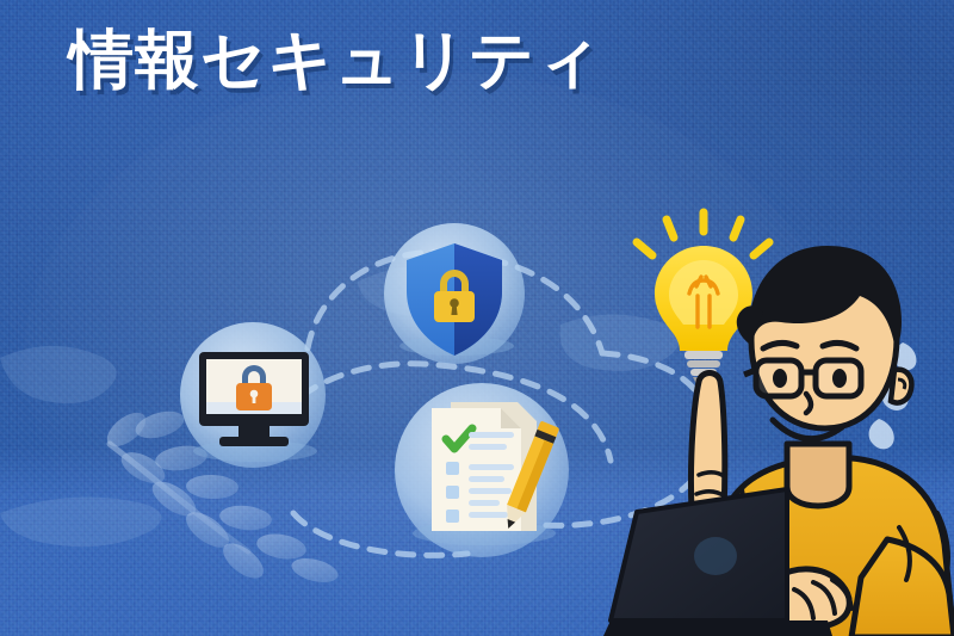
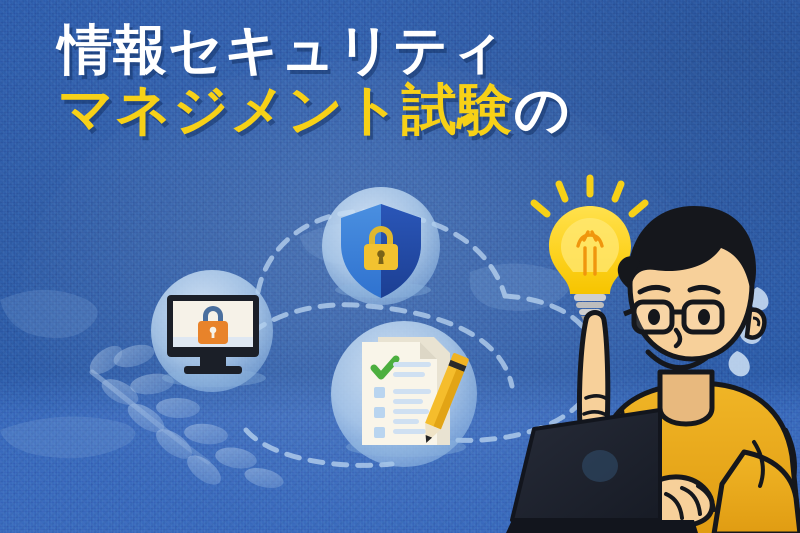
  情報セキュリティ
+ マネジメント試験の
